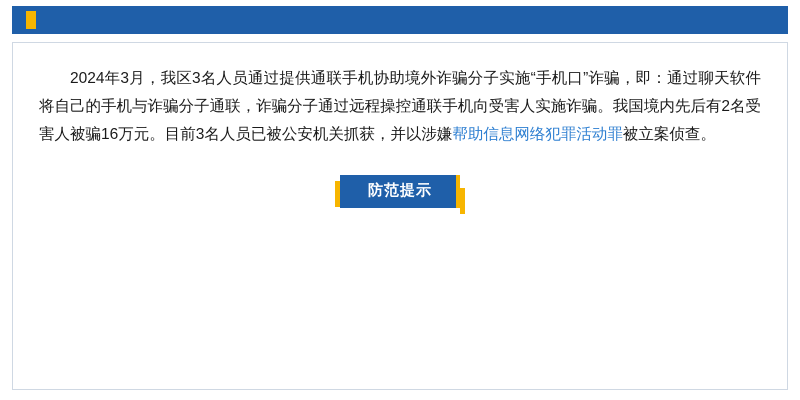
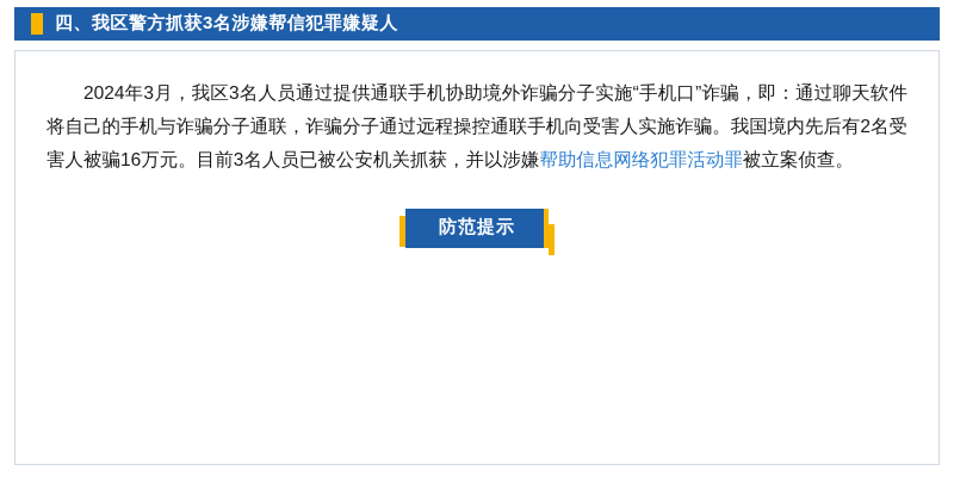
+ 四、我区警方抓获3名涉嫌帮信犯罪嫌疑人
  2024年3月，我区3名人员通过提供通联手机协助境外诈骗分子实施“手机口”诈骗，即：通过聊天软件将自己的手机与诈骗分子通联，诈骗分子通过远程操控通联手机向受害人实施诈骗。我国境内先后有2名受害人被骗16万元。目前3名人员已被公安机关抓获，并以涉嫌帮助信息网络犯罪活动罪被立案侦查。
  防范提示
